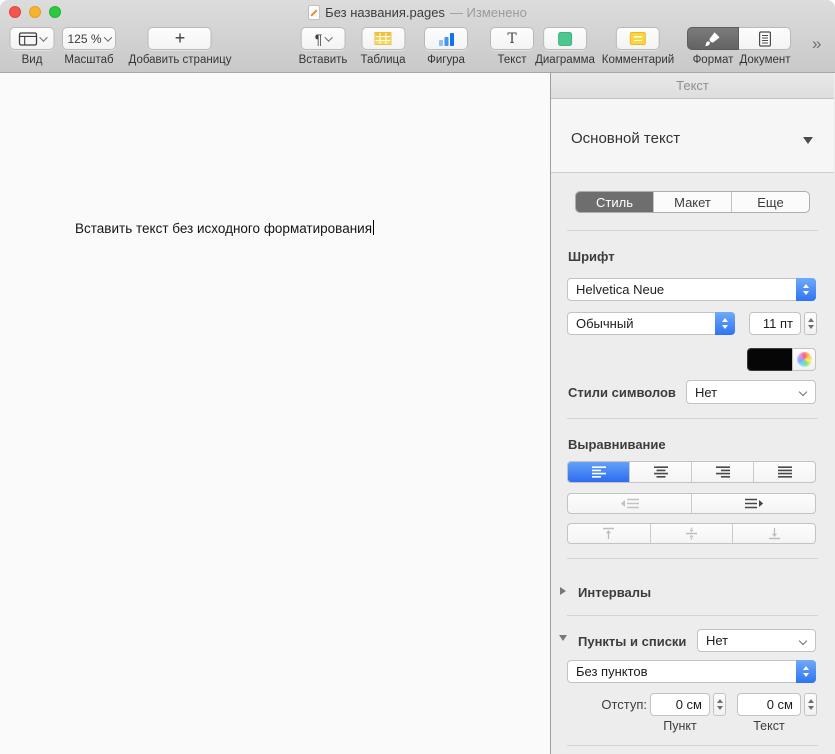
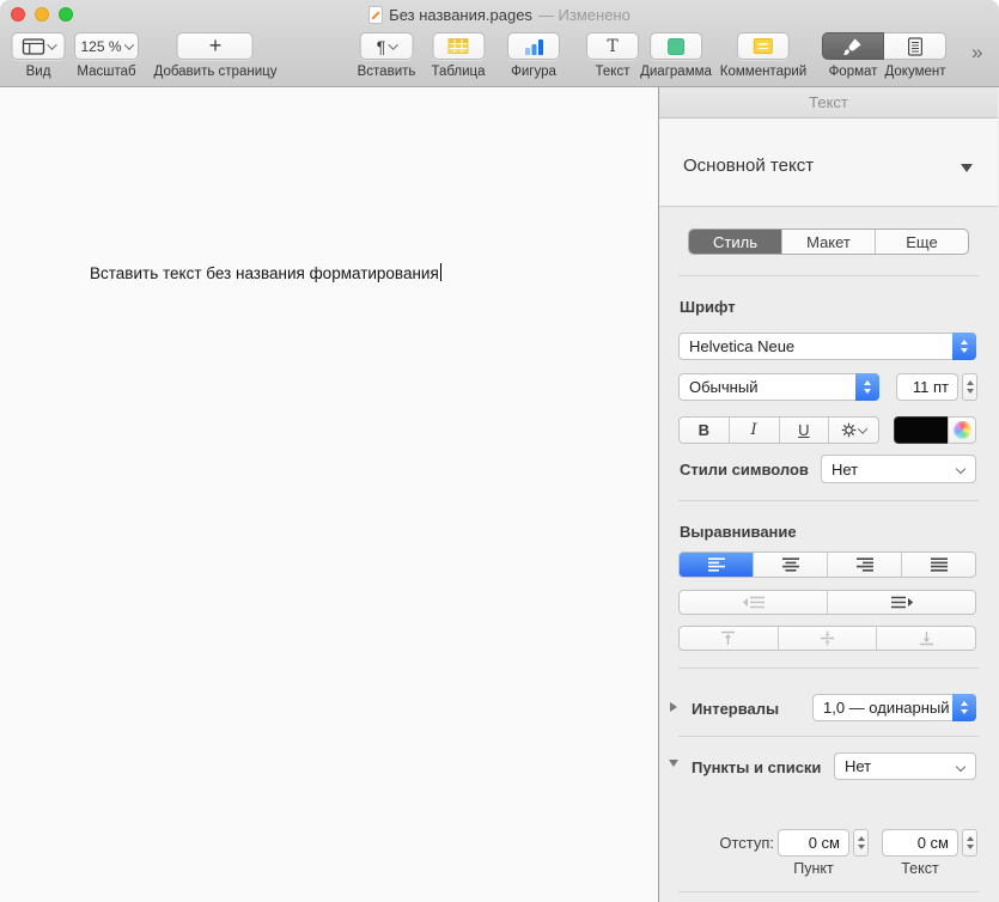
  Без названия.pages
  — Изменено
  Вид
  125 %
  Масштаб
  +
  Добавить страницу
  ¶
  Вставить
  Таблица
  Фигура
  T
  Текст
  Диаграмма
  Комментарий
  Формат
  Документ
  »
- Вставить текст без исходного форматирования
+ Вставить текст без названия форматирования
  Текст
  Основной текст
  Стиль
  Макет
  Еще
  Шрифт
  Helvetica Neue
  Обычный
  11 пт
+ B
+ I
+ U
  Стили символов
  Нет
  Выравнивание
  Интервалы
+ 1,0 — одинарный
  Пункты и списки
  Нет
- Без пунктов
  Отступ:
  0 см
  0 см
  Пункт
  Текст
